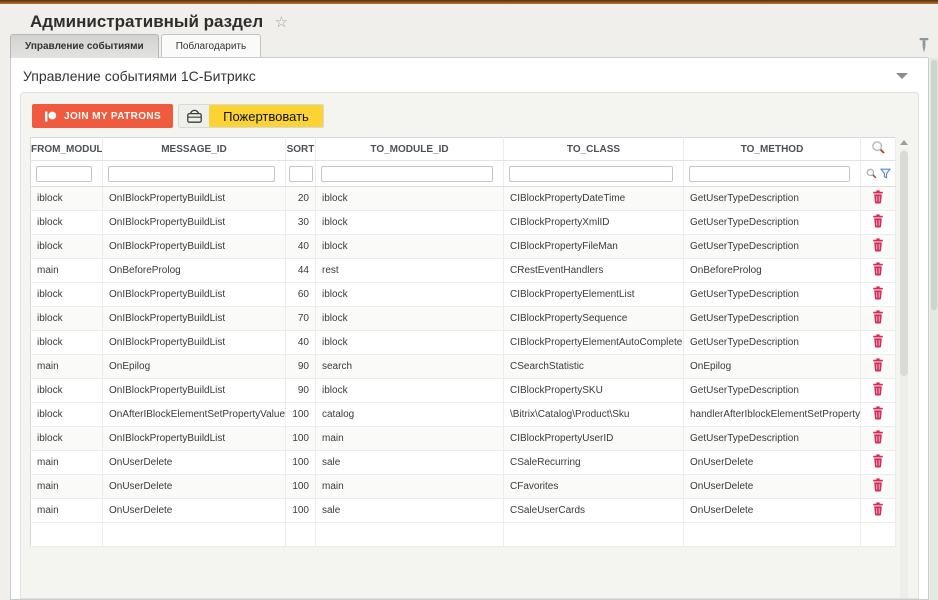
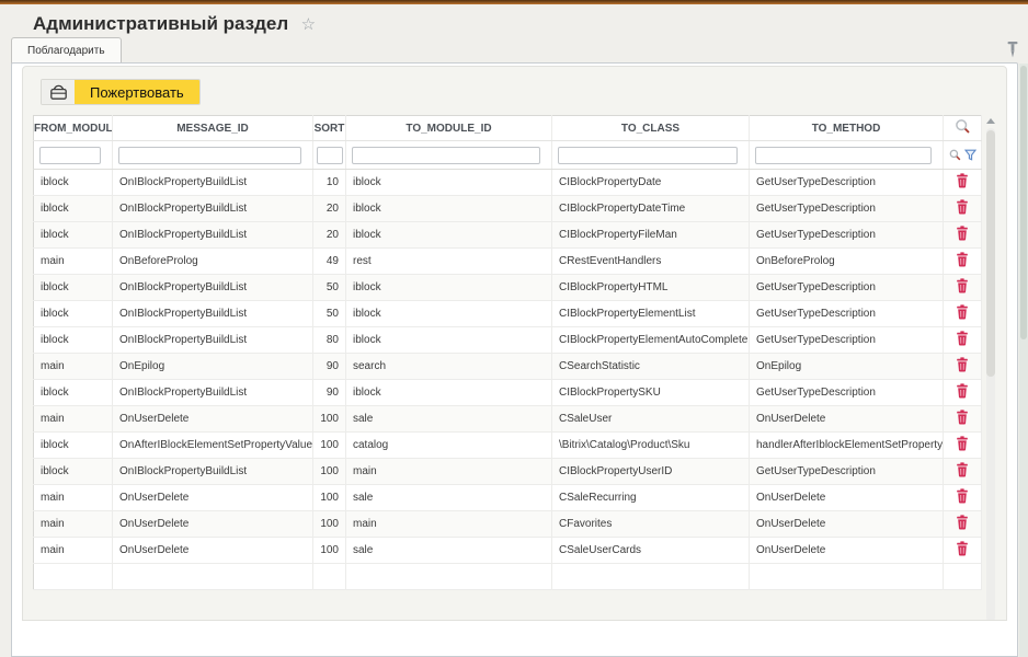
  Административный раздел ☆
- Управление событиями
  Поблагодарить
- Управление событиями 1С-Битрикс
- JOIN MY PATRONS
  Пожертвовать
  FROM_MODUL	MESSAGE_ID	SORT	TO_MODULE_ID	TO_CLASS	TO_METHOD
+ iblock	OnIBlockPropertyBuildList	10	iblock	CIBlockPropertyDate	GetUserTypeDescription
  iblock	OnIBlockPropertyBuildList	20	iblock	CIBlockPropertyDateTime	GetUserTypeDescription
- iblock	OnIBlockPropertyBuildList	30	iblock	CIBlockPropertyXmlID	GetUserTypeDescription
- iblock	OnIBlockPropertyBuildList	40	iblock	CIBlockPropertyFileMan	GetUserTypeDescription
+ iblock	OnIBlockPropertyBuildList	20	iblock	CIBlockPropertyFileMan	GetUserTypeDescription
- main	OnBeforeProlog	44	rest	CRestEventHandlers	OnBeforeProlog
+ main	OnBeforeProlog	49	rest	CRestEventHandlers	OnBeforeProlog
+ iblock	OnIBlockPropertyBuildList	50	iblock	CIBlockPropertyHTML	GetUserTypeDescription
- iblock	OnIBlockPropertyBuildList	60	iblock	CIBlockPropertyElementList	GetUserTypeDescription
+ iblock	OnIBlockPropertyBuildList	50	iblock	CIBlockPropertyElementList	GetUserTypeDescription
- iblock	OnIBlockPropertyBuildList	70	iblock	CIBlockPropertySequence	GetUserTypeDescription
- iblock	OnIBlockPropertyBuildList	40	iblock	CIBlockPropertyElementAutoComplete	GetUserTypeDescription
+ iblock	OnIBlockPropertyBuildList	80	iblock	CIBlockPropertyElementAutoComplete	GetUserTypeDescription
  main	OnEpilog	90	search	CSearchStatistic	OnEpilog
  iblock	OnIBlockPropertyBuildList	90	iblock	CIBlockPropertySKU	GetUserTypeDescription
+ main	OnUserDelete	100	sale	CSaleUser	OnUserDelete
  iblock	OnAfterIBlockElementSetPropertyValue	100	catalog	\Bitrix\Catalog\Product\Sku	handlerAfterIblockElementSetProperty
  iblock	OnIBlockPropertyBuildList	100	main	CIBlockPropertyUserID	GetUserTypeDescription
  main	OnUserDelete	100	sale	CSaleRecurring	OnUserDelete
  main	OnUserDelete	100	main	CFavorites	OnUserDelete
  main	OnUserDelete	100	sale	CSaleUserCards	OnUserDelete
